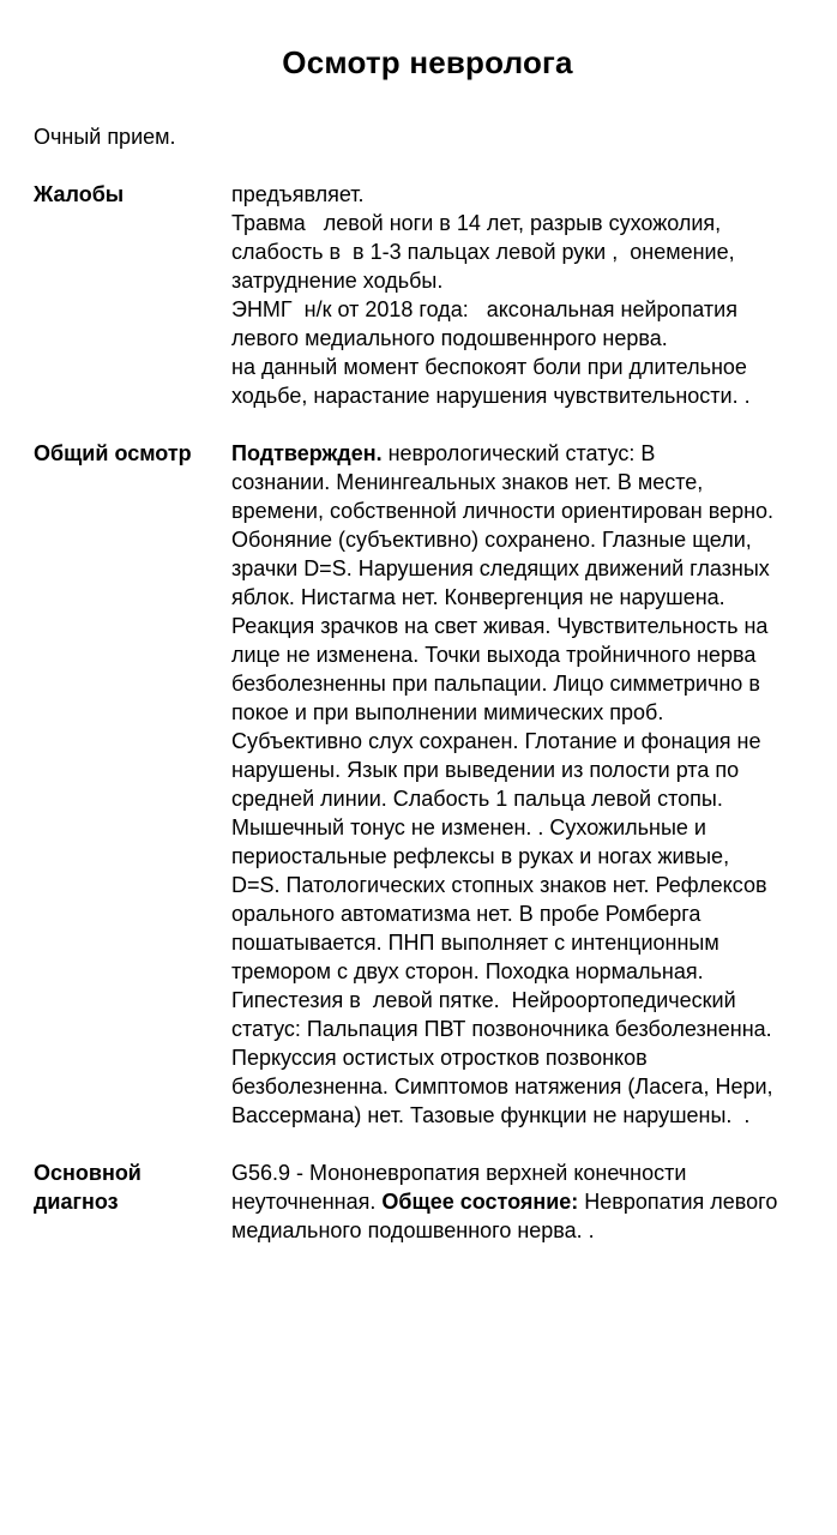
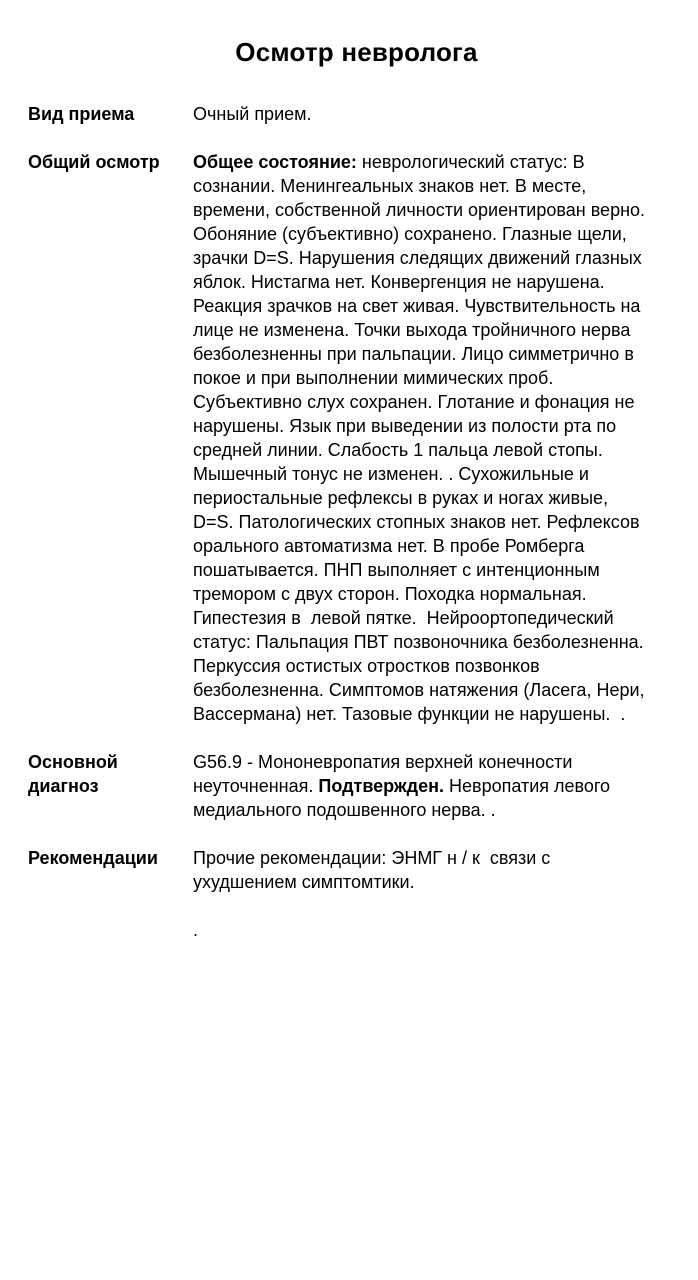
  Осмотр невролога
+ Вид приема
  Очный прием.
- Жалобы
- предъявляет.
- Травма левой ноги в 14 лет, разрыв сухожолия,
- слабость в в 1-3 пальцах левой руки , онемение,
- затруднение ходьбы.
- ЭНМГ н/к от 2018 года: аксональная нейропатия
- левого медиального подошвеннрого нерва.
- на данный момент беспокоят боли при длительное
- ходьбе, нарастание нарушения чувствительности. .
  Общий осмотр
- Подтвержден. неврологический статус: В
+ Общее состояние: неврологический статус: В
  сознании. Менингеальных знаков нет. В месте,
  времени, собственной личности ориентирован верно.
  Обоняние (субъективно) сохранено. Глазные щели,
  зрачки D=S. Нарушения следящих движений глазных
  яблок. Нистагма нет. Конвергенция не нарушена.
  Реакция зрачков на свет живая. Чувствительность на
  лице не изменена. Точки выхода тройничного нерва
  безболезненны при пальпации. Лицо симметрично в
  покое и при выполнении мимических проб.
  Субъективно слух сохранен. Глотание и фонация не
  нарушены. Язык при выведении из полости рта по
  средней линии. Слабость 1 пальца левой стопы.
  Мышечный тонус не изменен. . Сухожильные и
  периостальные рефлексы в руках и ногах живые,
  D=S. Патологических стопных знаков нет. Рефлексов
  орального автоматизма нет. В пробе Ромберга
  пошатывается. ПНП выполняет с интенционным
  тремором с двух сторон. Походка нормальная.
  Гипестезия в левой пятке. Нейроортопедический
  статус: Пальпация ПВТ позвоночника безболезненна.
  Перкуссия остистых отростков позвонков
  безболезненна. Симптомов натяжения (Ласега, Нери,
  Вассермана) нет. Тазовые функции не нарушены. .
  Основной
  диагноз
  G56.9 - Мононевропатия верхней конечности
- неуточненная. Общее состояние: Невропатия левого
+ неуточненная. Подтвержден. Невропатия левого
  медиального подошвенного нерва. .
+ Рекомендации
+ Прочие рекомендации: ЭНМГ н / к связи с
+ ухудшением симптомтики.
+ .
